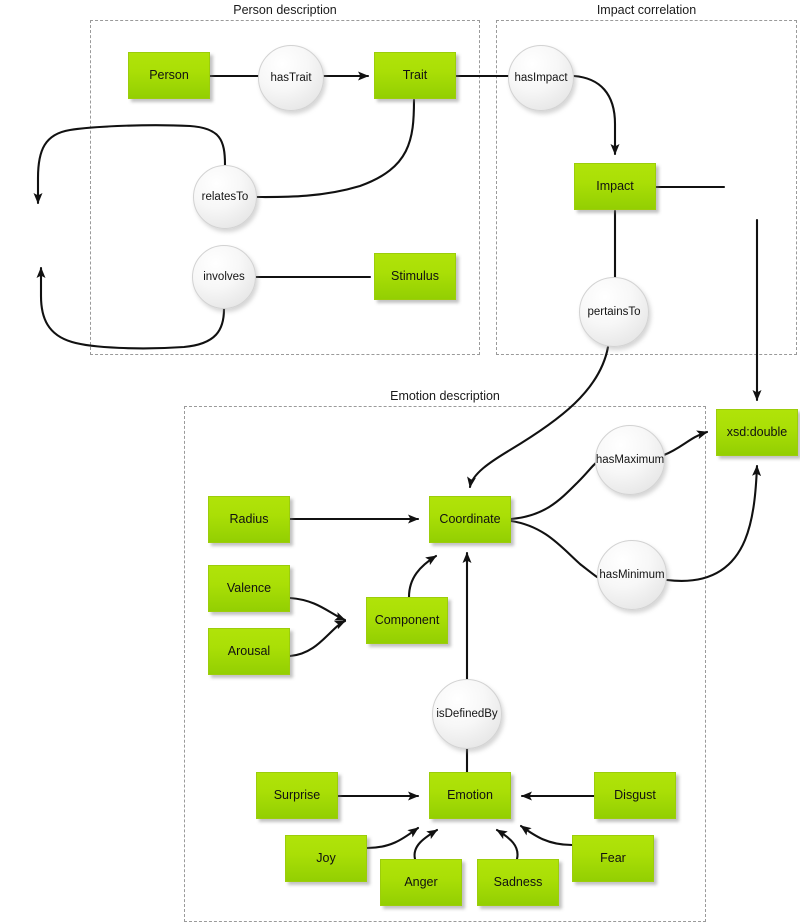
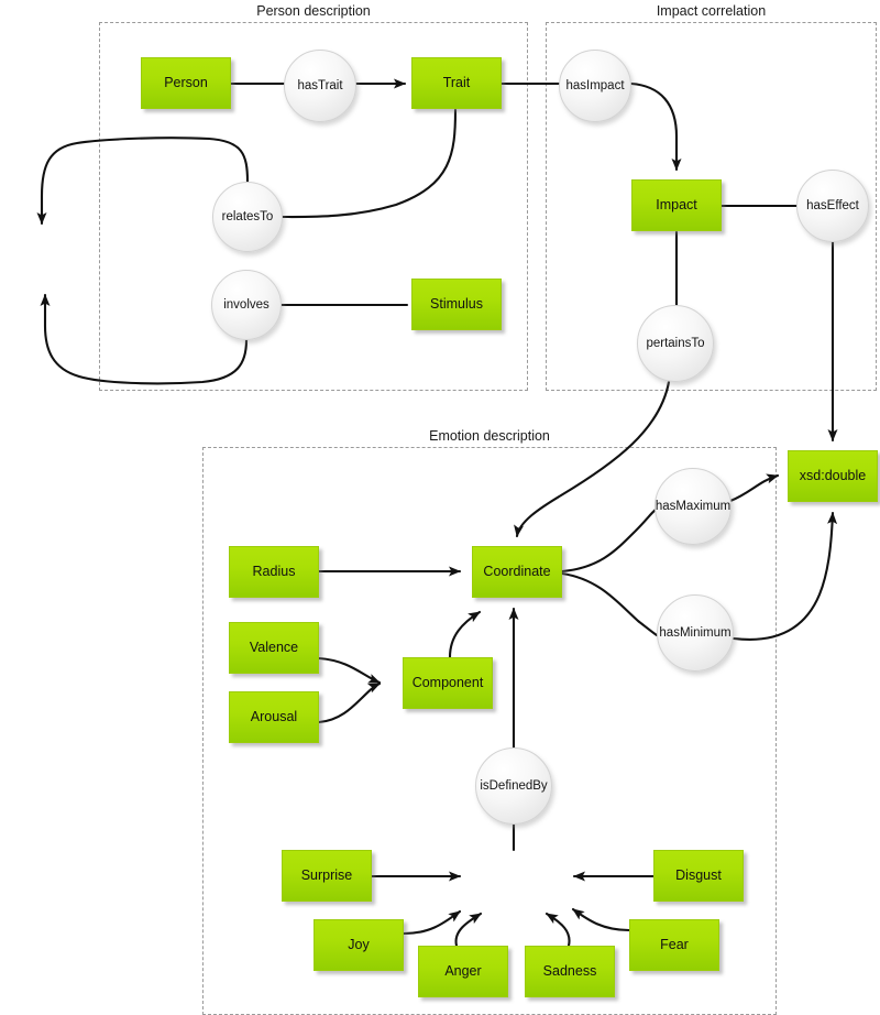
  Person description
  Impact correlation
  Emotion description
  Person
  Trait
  Stimulus
  Impact
  xsd:double
  Radius
  Valence
  Arousal
  Component
  Coordinate
  Surprise
- Emotion
  Disgust
  Joy
  Anger
  Sadness
  Fear
  hasTrait
  relatesTo
  involves
  hasImpact
+ hasEffect
  pertainsTo
  hasMaximum
  hasMinimum
  isDefinedBy
